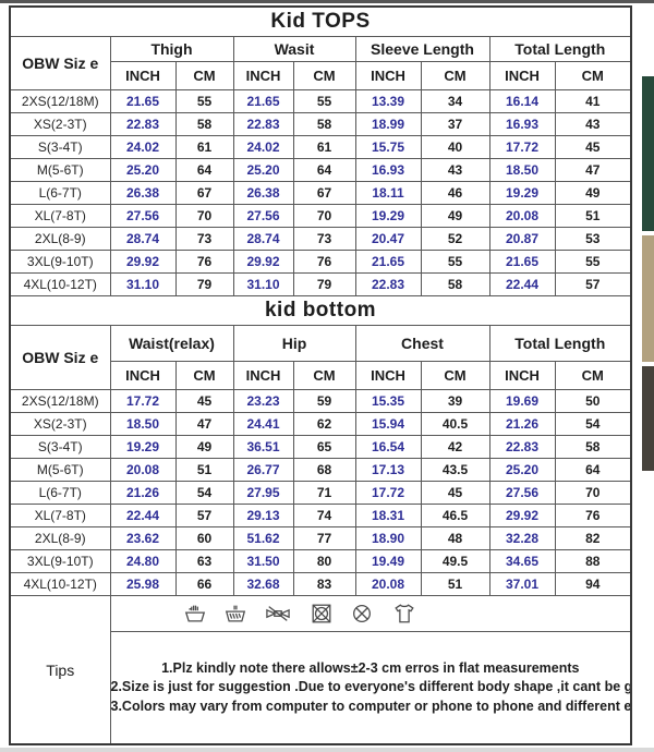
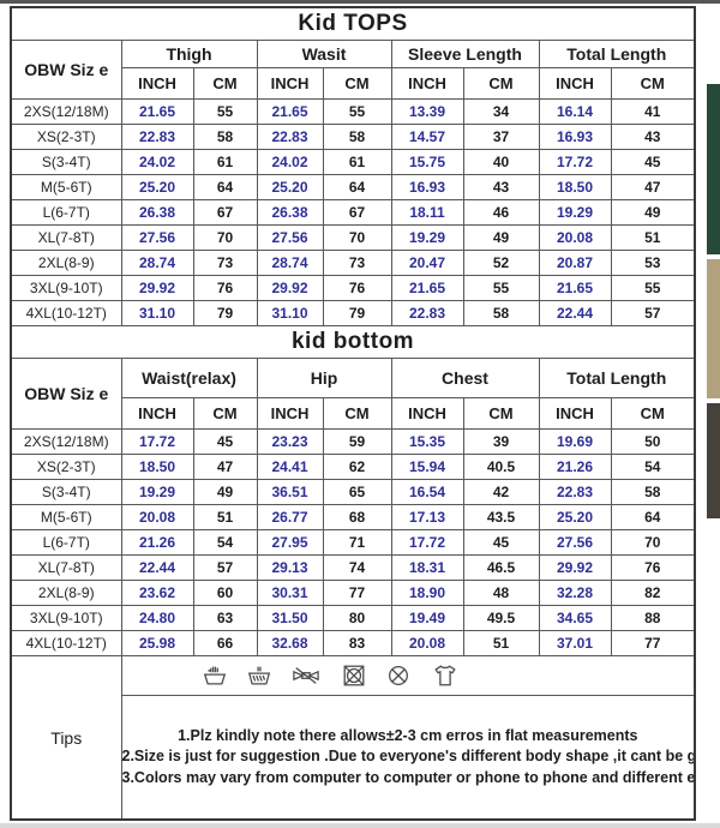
  Kid TOPS
  OBW Siz e	Thigh	Wasit	Sleeve Length	Total Length
  INCH	CM	INCH	CM	INCH	CM	INCH	CM
  2XS(12/18M)	21.65	55	21.65	55	13.39	34	16.14	41
- XS(2-3T)	22.83	58	22.83	58	18.99	37	16.93	43
+ XS(2-3T)	22.83	58	22.83	58	14.57	37	16.93	43
  S(3-4T)	24.02	61	24.02	61	15.75	40	17.72	45
  M(5-6T)	25.20	64	25.20	64	16.93	43	18.50	47
  L(6-7T)	26.38	67	26.38	67	18.11	46	19.29	49
  XL(7-8T)	27.56	70	27.56	70	19.29	49	20.08	51
  2XL(8-9)	28.74	73	28.74	73	20.47	52	20.87	53
  3XL(9-10T)	29.92	76	29.92	76	21.65	55	21.65	55
  4XL(10-12T)	31.10	79	31.10	79	22.83	58	22.44	57
  kid bottom
  OBW Siz e	Waist(relax)	Hip	Chest	Total Length
  INCH	CM	INCH	CM	INCH	CM	INCH	CM
  2XS(12/18M)	17.72	45	23.23	59	15.35	39	19.69	50
  XS(2-3T)	18.50	47	24.41	62	15.94	40.5	21.26	54
  S(3-4T)	19.29	49	36.51	65	16.54	42	22.83	58
  M(5-6T)	20.08	51	26.77	68	17.13	43.5	25.20	64
  L(6-7T)	21.26	54	27.95	71	17.72	45	27.56	70
  XL(7-8T)	22.44	57	29.13	74	18.31	46.5	29.92	76
- 2XL(8-9)	23.62	60	51.62	77	18.90	48	32.28	82
+ 2XL(8-9)	23.62	60	30.31	77	18.90	48	32.28	82
  3XL(9-10T)	24.80	63	31.50	80	19.49	49.5	34.65	88
- 4XL(10-12T)	25.98	66	32.68	83	20.08	51	37.01	94
+ 4XL(10-12T)	25.98	66	32.68	83	20.08	51	37.01	77
  Tips
  1.Plz kindly note there allows±2-3 cm erros in flat measurements 2.Size is just for suggestion .Due to everyone's different body shape ,it cant be g 3.Colors may vary from computer to computer or phone to phone and different e
